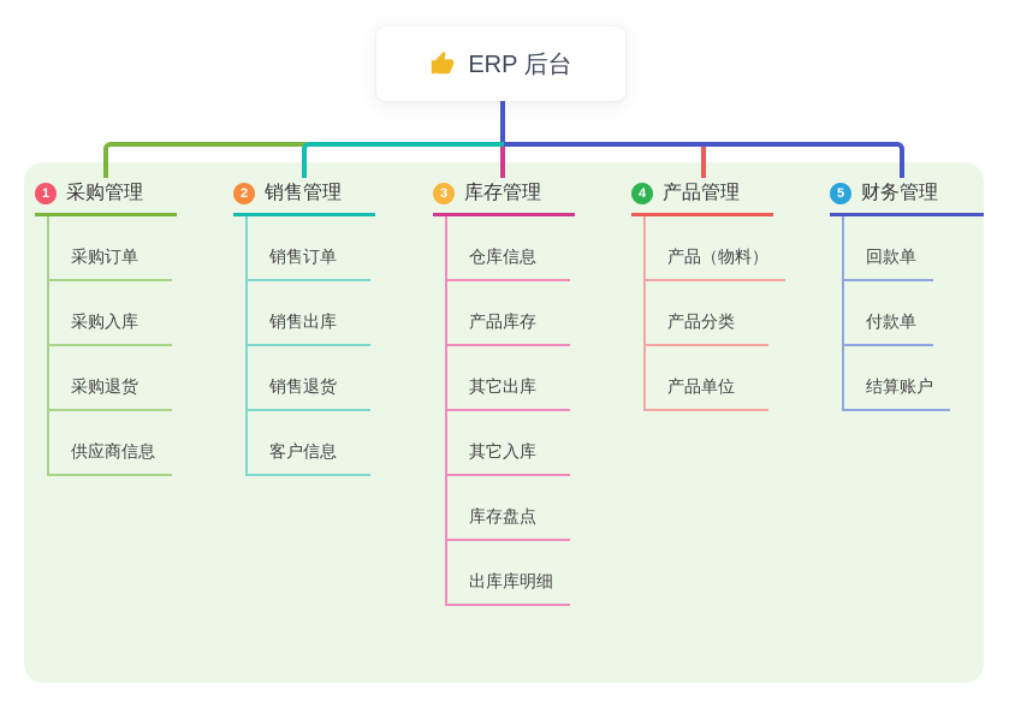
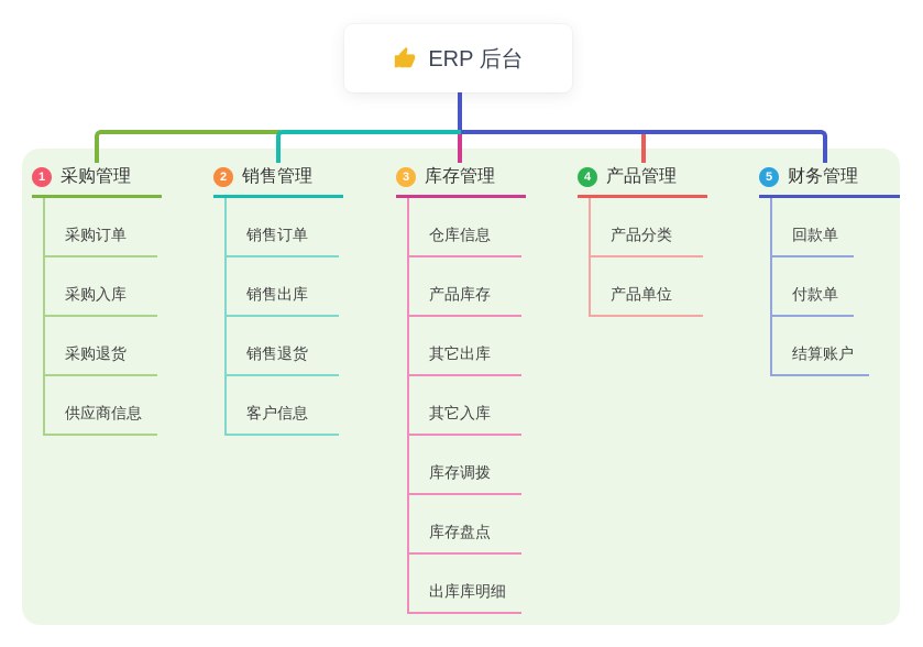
  ERP 后台
  1
  采购管理
  采购订单
  采购入库
  采购退货
  供应商信息
  2
  销售管理
  销售订单
  销售出库
  销售退货
  客户信息
  3
  库存管理
  仓库信息
  产品库存
  其它出库
  其它入库
+ 库存调拨
  库存盘点
  出库库明细
  4
  产品管理
- 产品（物料）
  产品分类
  产品单位
  5
  财务管理
  回款单
  付款单
  结算账户
